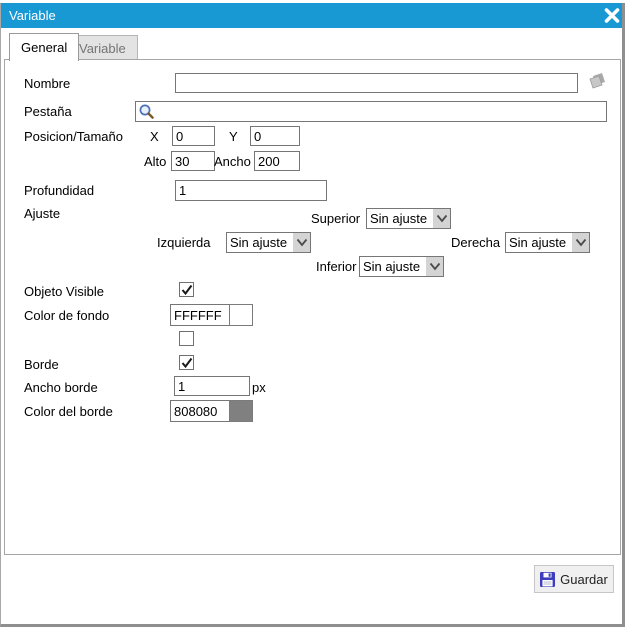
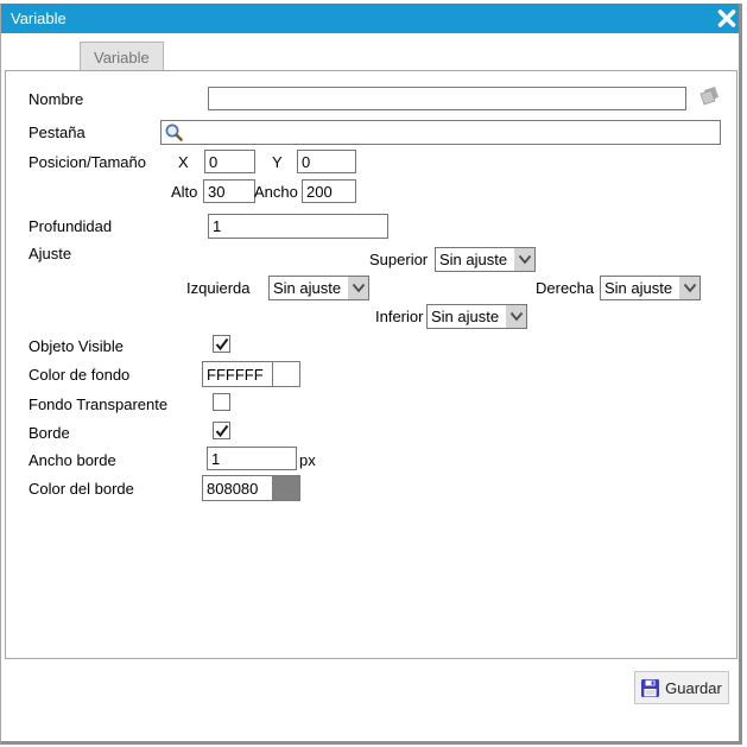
  Variable
- General
  Variable
  Nombre
  Pestaña
  Posicion/Tamaño
  X
  0
  Y
  0
  Alto
  30
  Ancho
  200
  Profundidad
  1
  Ajuste
  Superior
  Sin ajuste
  Izquierda
  Sin ajuste
  Derecha
  Sin ajuste
  Inferior
  Sin ajuste
  Objeto Visible
  Color de fondo
  FFFFFF
+ Fondo Transparente
  Borde
  Ancho borde
  1
  px
  Color del borde
  808080
  Guardar
